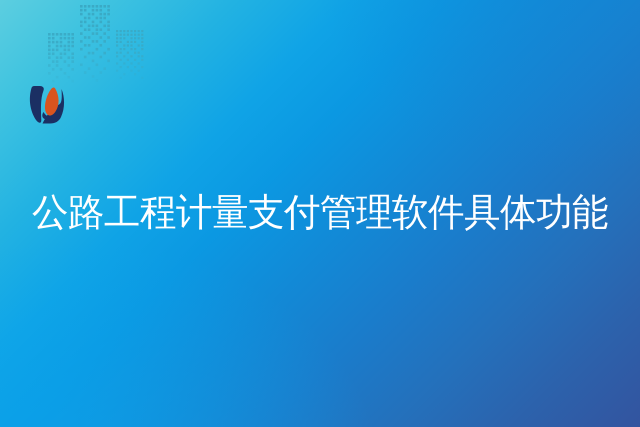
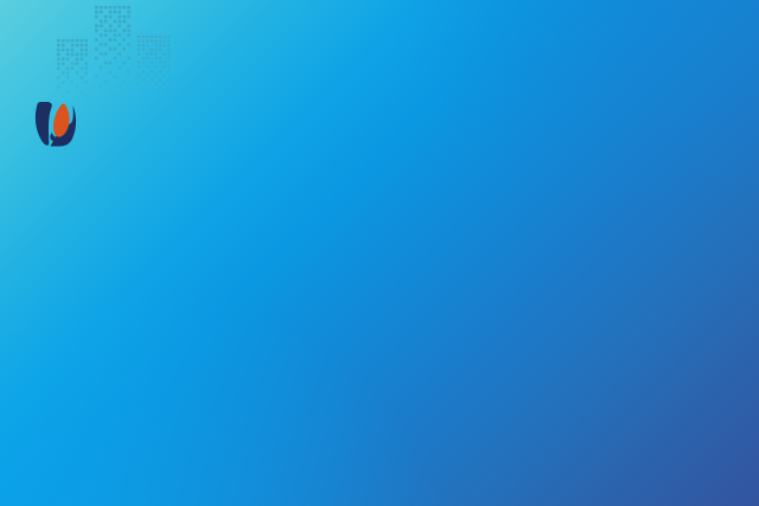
- 公路工程计量支付管理软件具体功能
